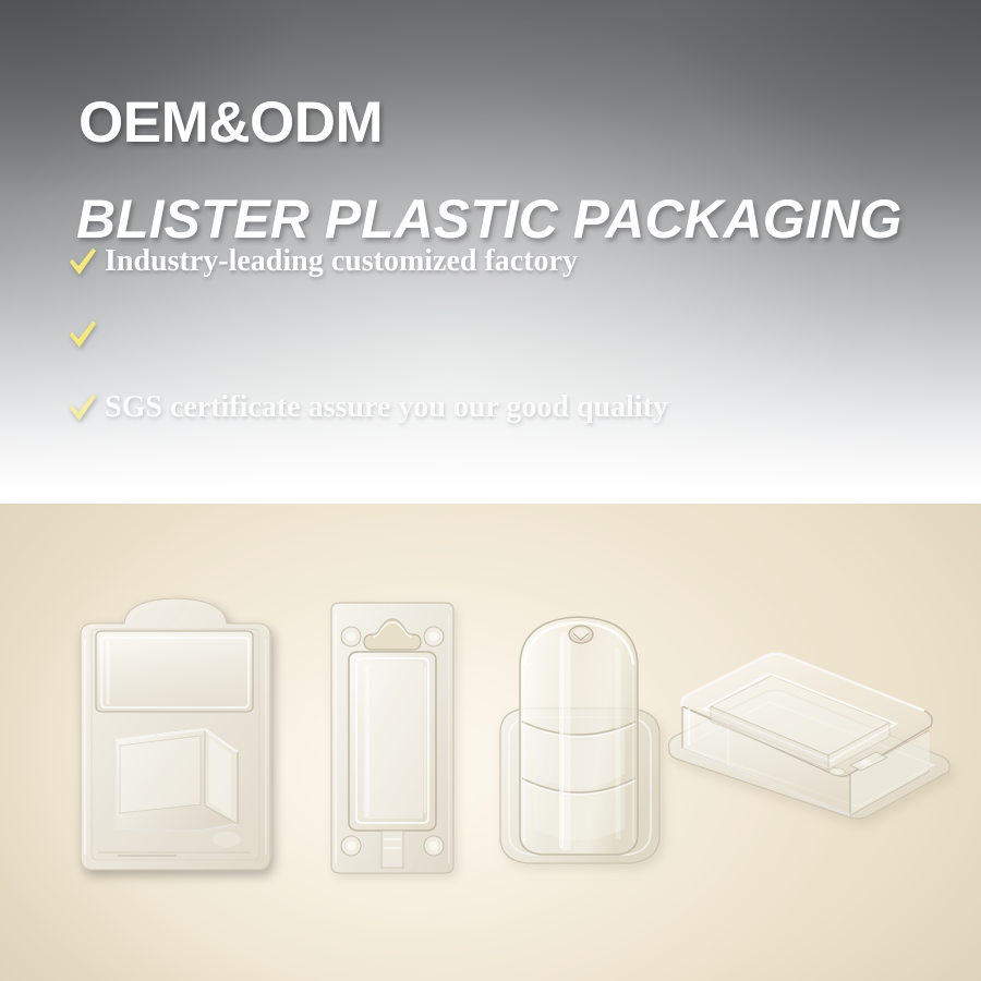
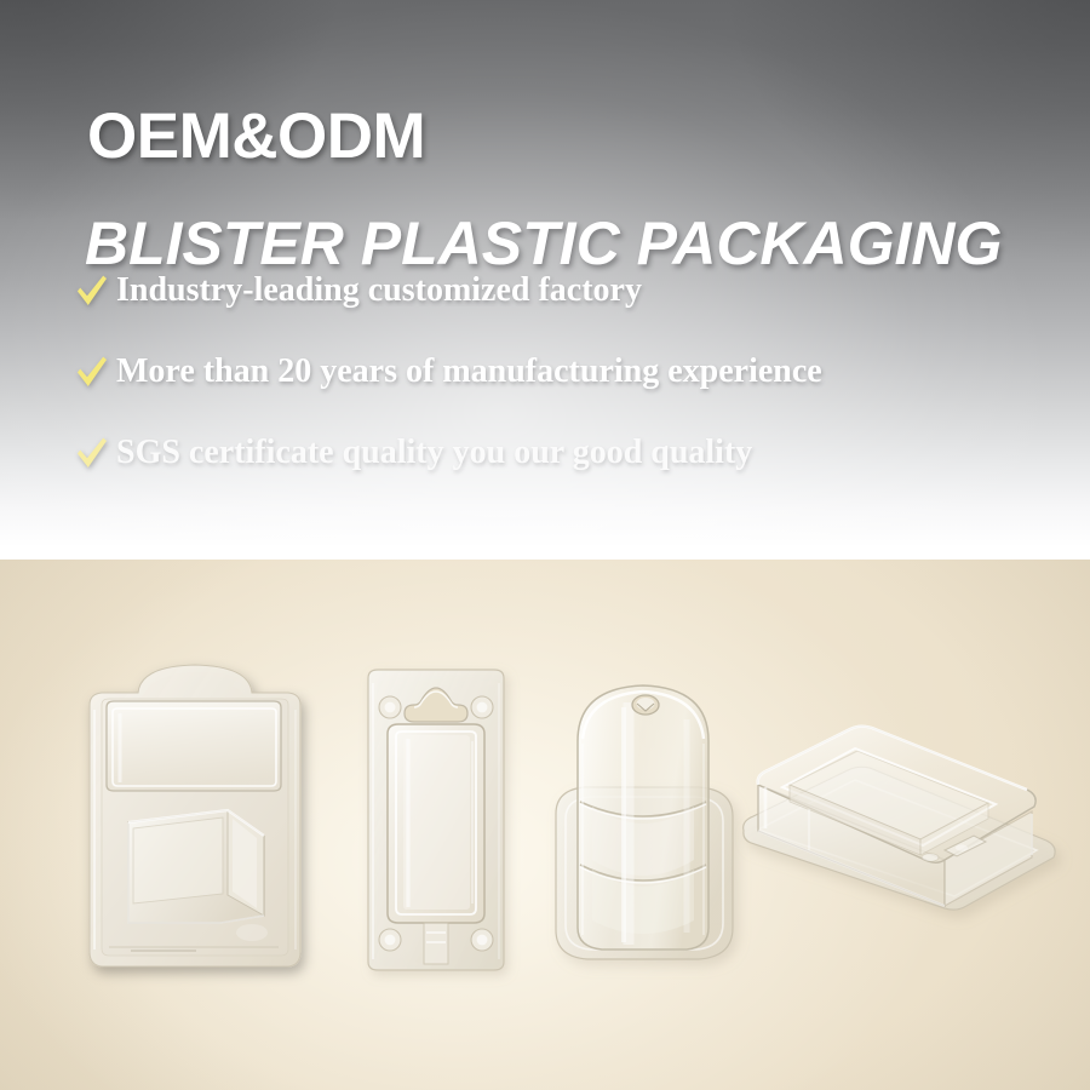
  OEM&ODM
  BLISTER PLASTIC PACKAGING
  Industry-leading customized factory
+ More than 20 years of manufacturing experience
- SGS certificate assure you our good quality
+ SGS certificate quality you our good quality
